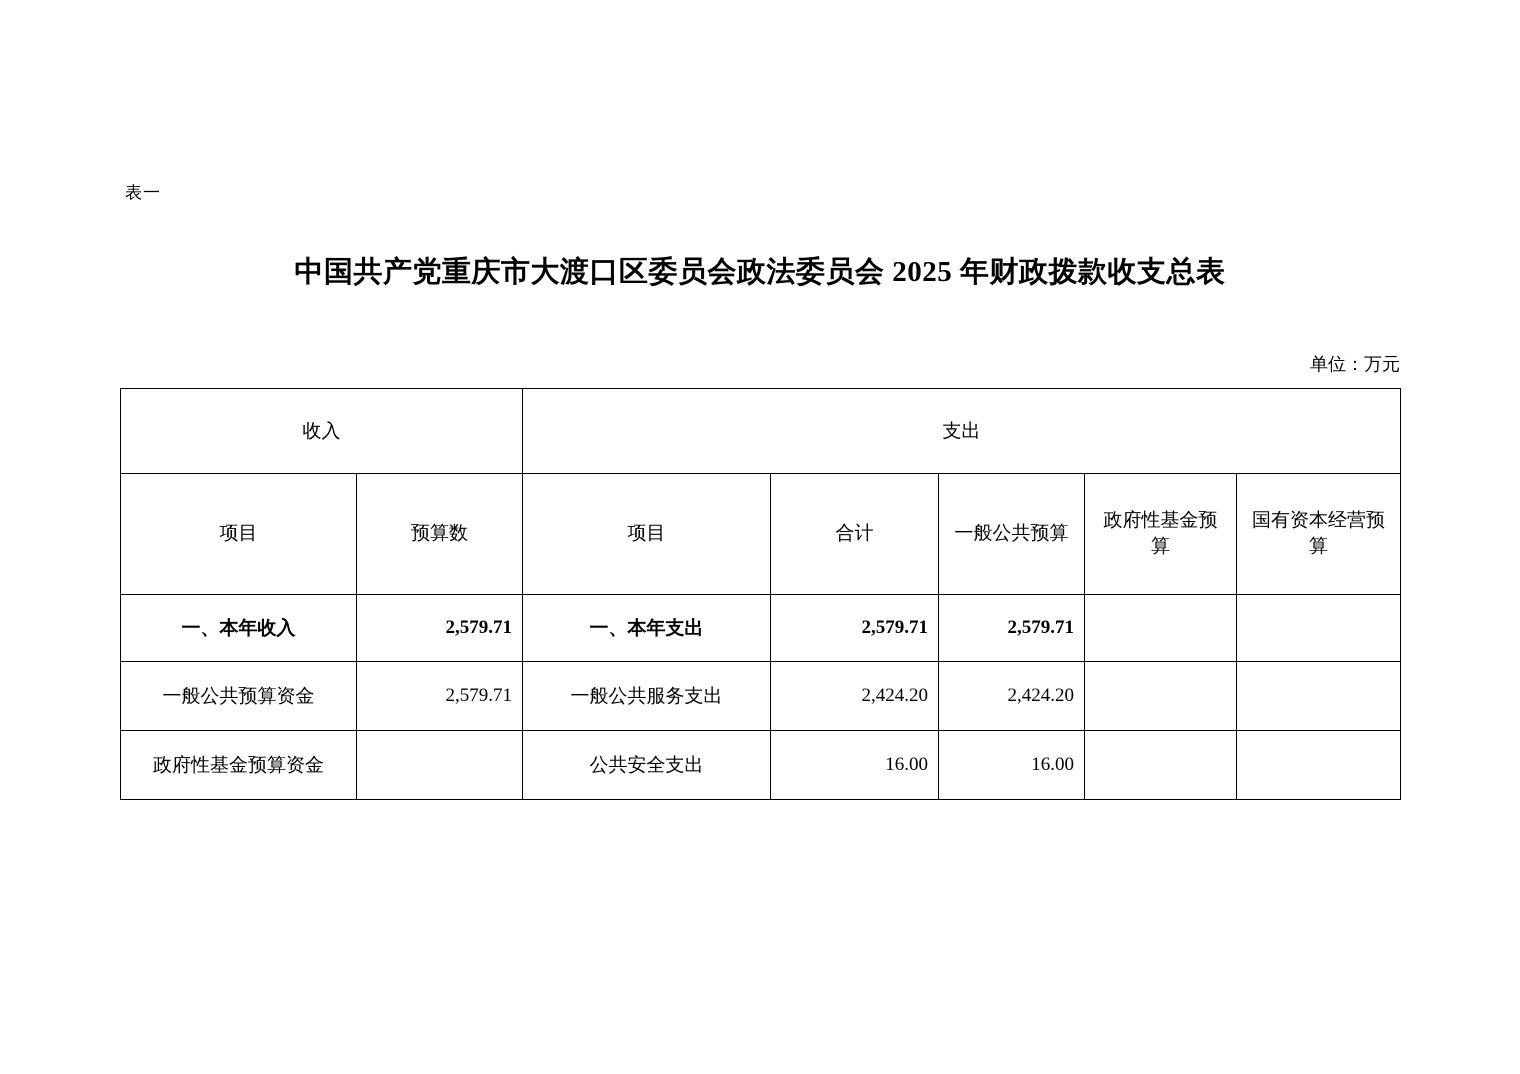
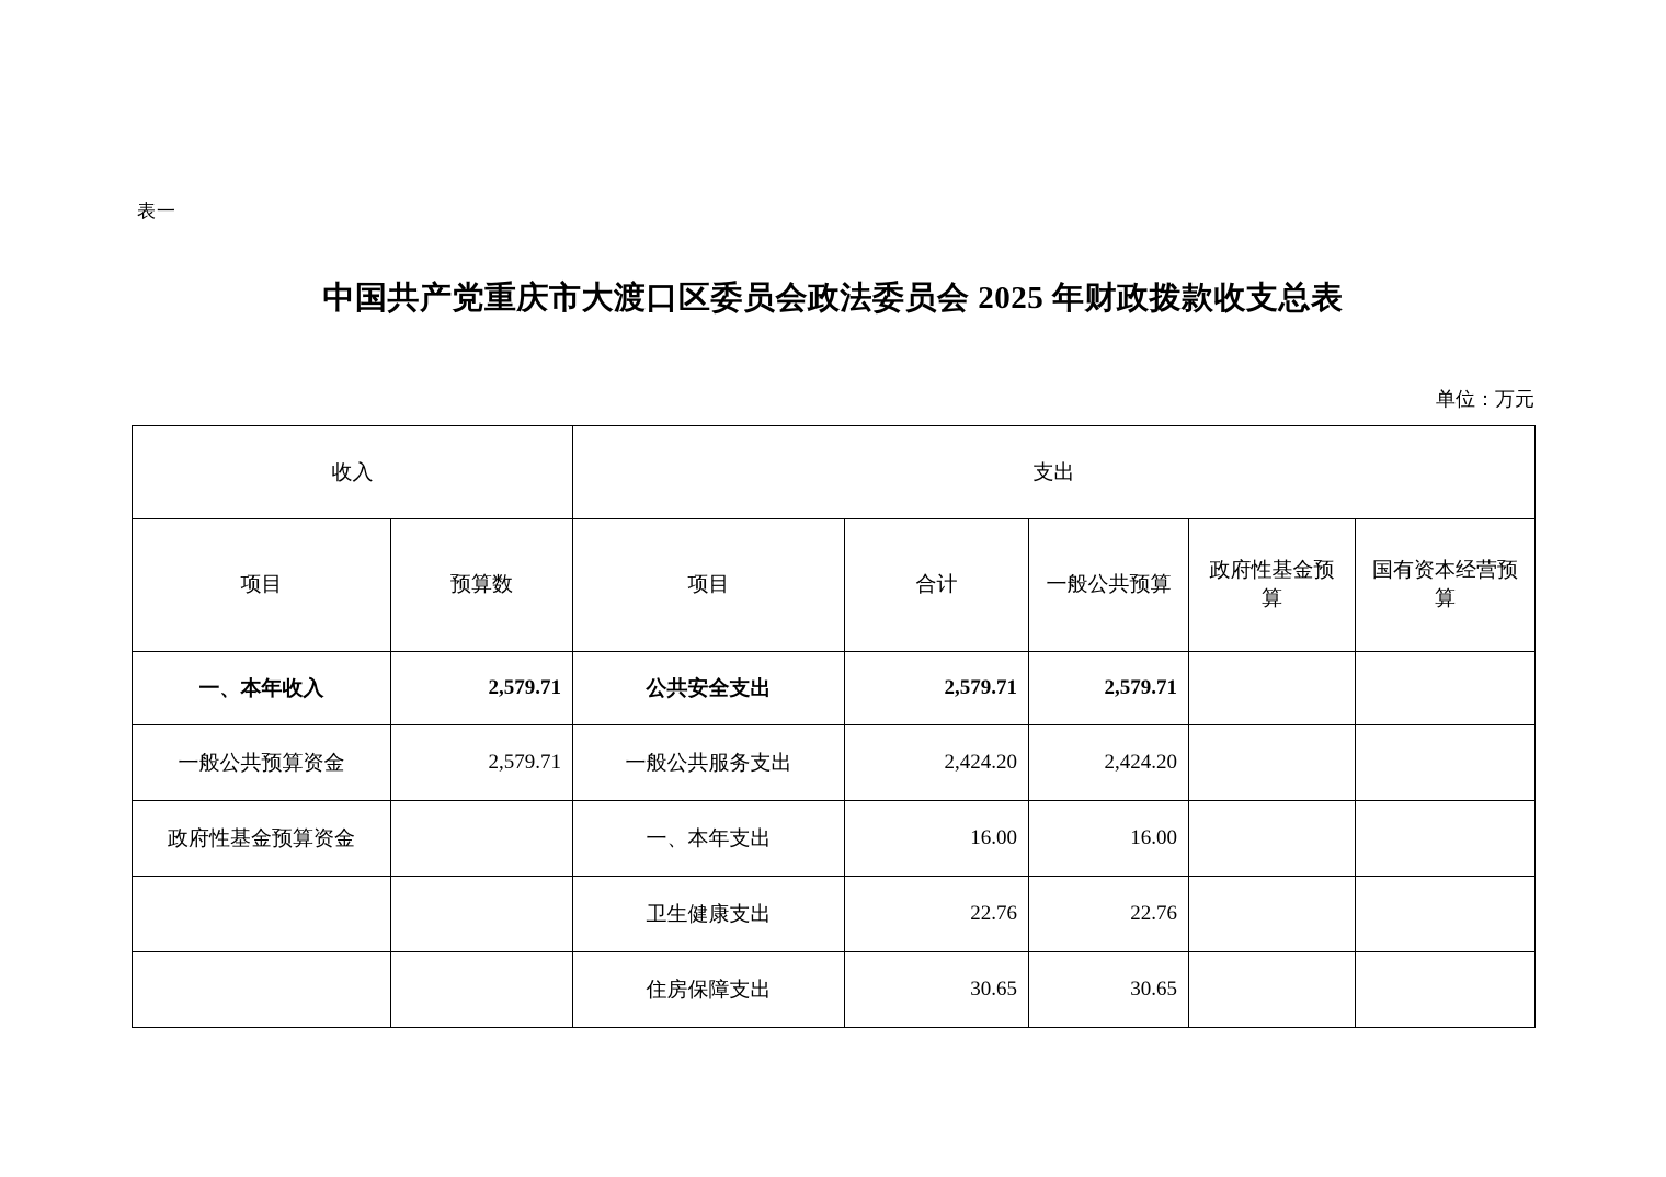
  表一
  中国共产党重庆市大渡口区委员会政法委员会 2025 年财政拨款收支总表
  单位：万元
  收入	支出
  项目	预算数	项目	合计	一般公共预算	政府性基金预算	国有资本经营预算
- 一、本年收入	2,579.71	一、本年支出	2,579.71	2,579.71
+ 一、本年收入	2,579.71	公共安全支出	2,579.71	2,579.71
  一般公共预算资金	2,579.71	一般公共服务支出	2,424.20	2,424.20
- 政府性基金预算资金		公共安全支出	16.00	16.00
+ 政府性基金预算资金		一、本年支出	16.00	16.00
+ 		卫生健康支出	22.76	22.76
+ 		住房保障支出	30.65	30.65
